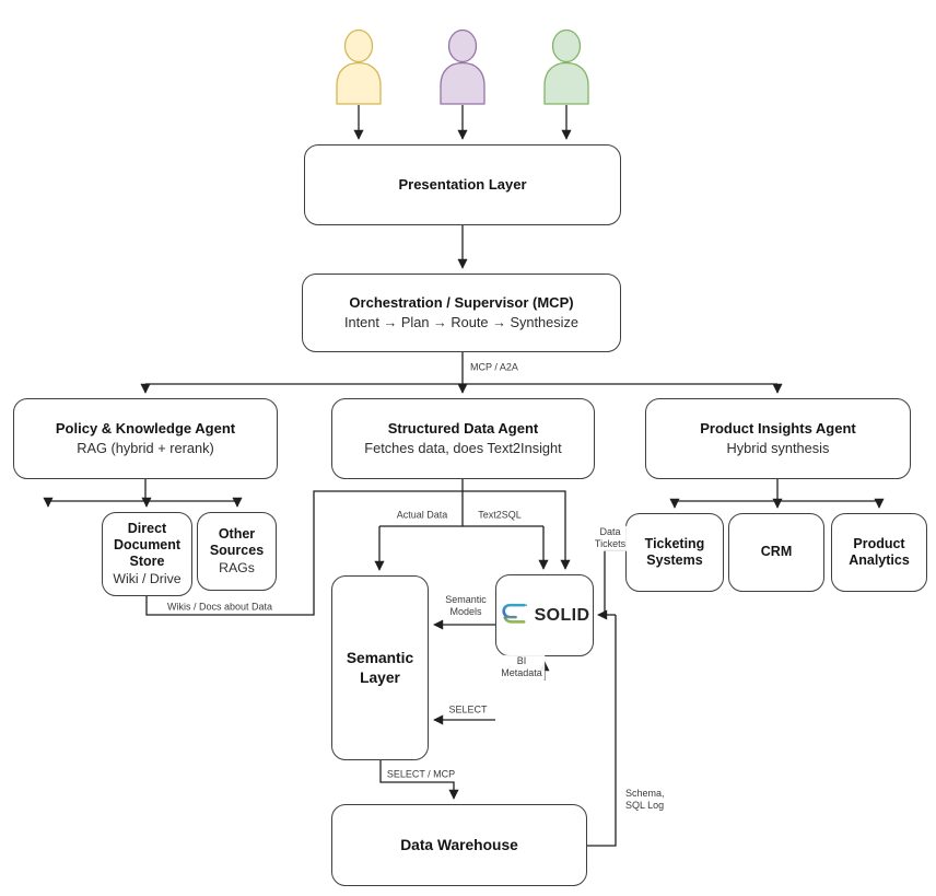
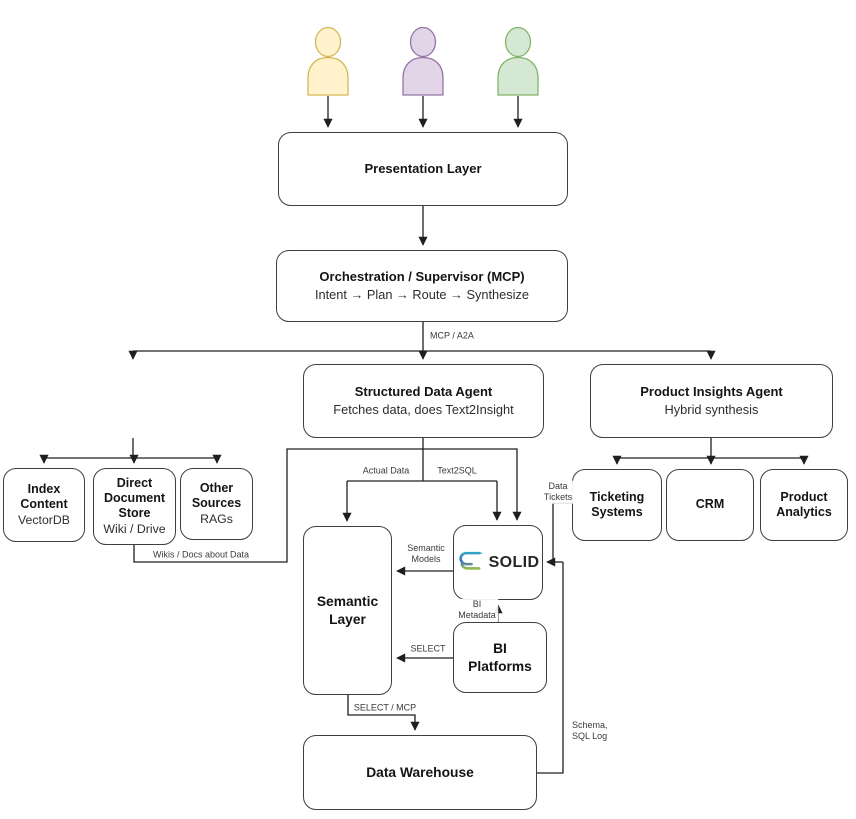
  Presentation Layer
  Orchestration / Supervisor (MCP)
  Intent → Plan → Route → Synthesize
- Policy & Knowledge Agent
- RAG (hybrid + rerank)
  Structured Data Agent
  Fetches data, does Text2Insight
  Product Insights Agent
  Hybrid synthesis
+ Index Content
+ VectorDB
  Direct Document Store
  Wiki / Drive
  Other Sources
  RAGs
  Ticketing Systems
  CRM
  Product Analytics
  Semantic Layer
  SOLID
+ BI Platforms
  Data Warehouse
  MCP / A2A
  Actual Data
  Text2SQL
  Wikis / Docs about Data
  Semantic
  Models
  Data
  Tickets
  BI
  Metadata
  SELECT
  SELECT / MCP
  Schema,
  SQL Log
